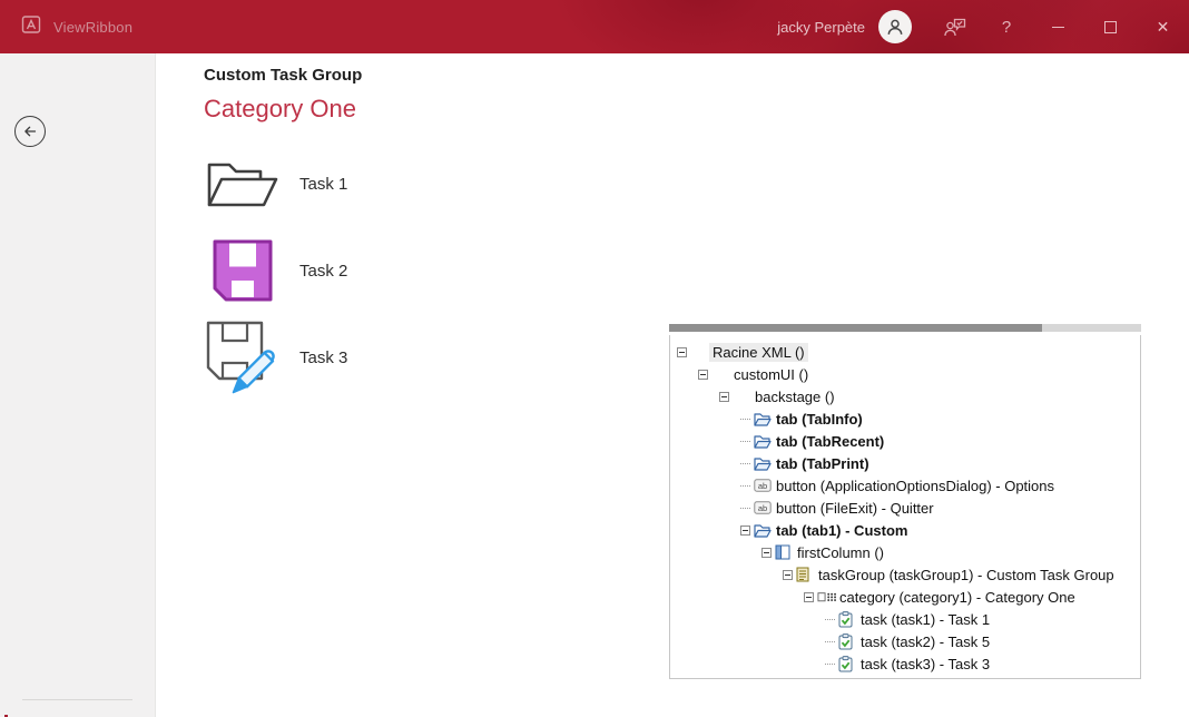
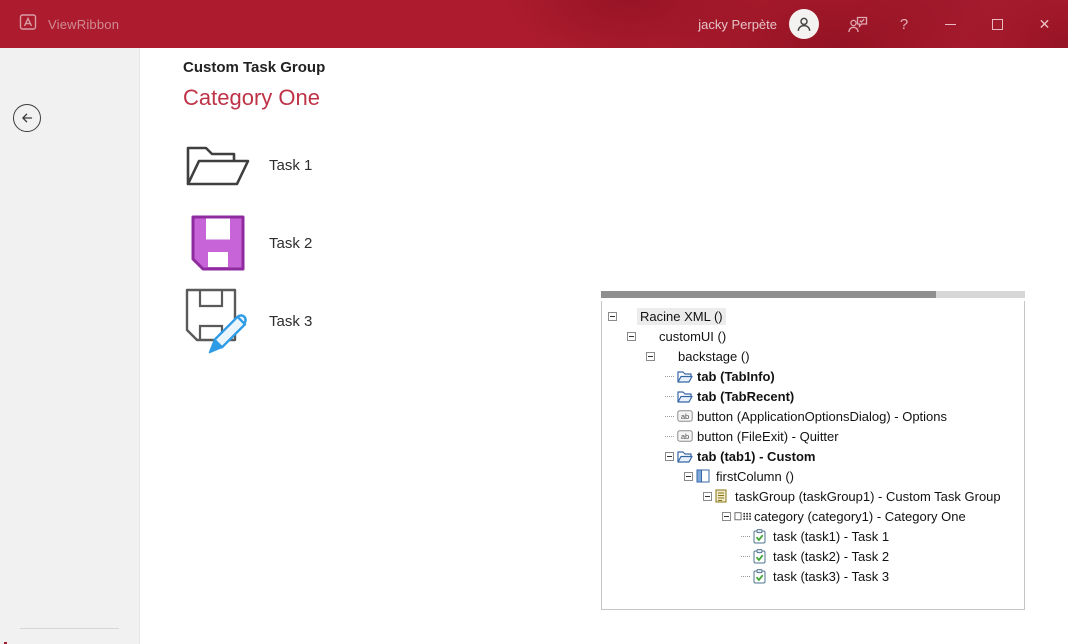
  ViewRibbon
  jacky Perpète
  ?
  ✕
  Custom Task Group
  Category One
  Task 1
  Task 2
  Task 3
  Racine XML ()
  customUI ()
  backstage ()
  tab (TabInfo)
  tab (TabRecent)
- tab (TabPrint)
  ab
  button (ApplicationOptionsDialog) - Options
  ab
  button (FileExit) - Quitter
  tab (tab1) - Custom
  firstColumn ()
  taskGroup (taskGroup1) - Custom Task Group
  category (category1) - Category One
  task (task1) - Task 1
- task (task2) - Task 5
+ task (task2) - Task 2
  task (task3) - Task 3
